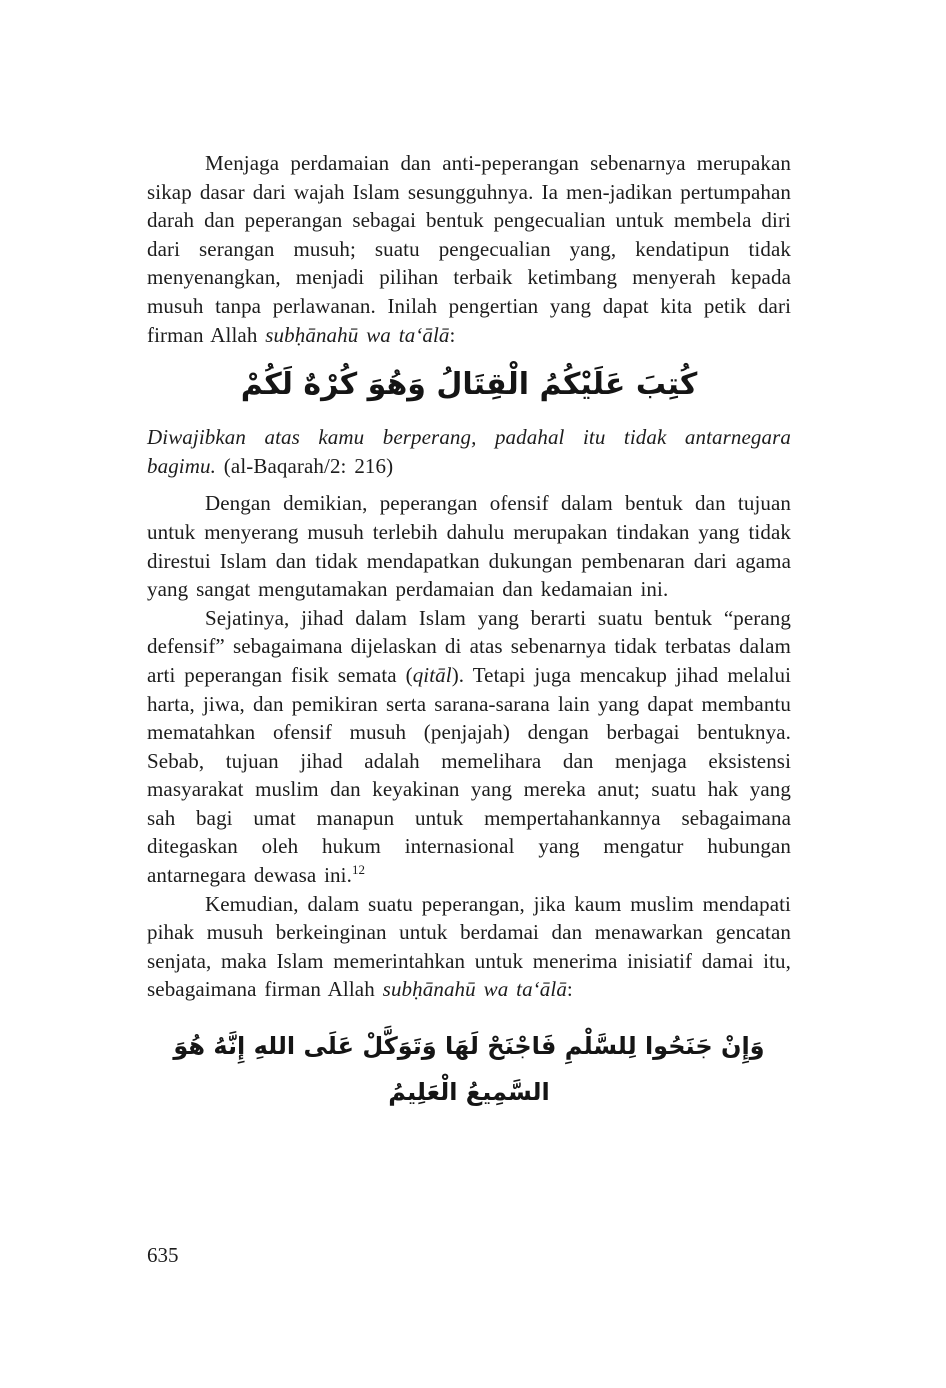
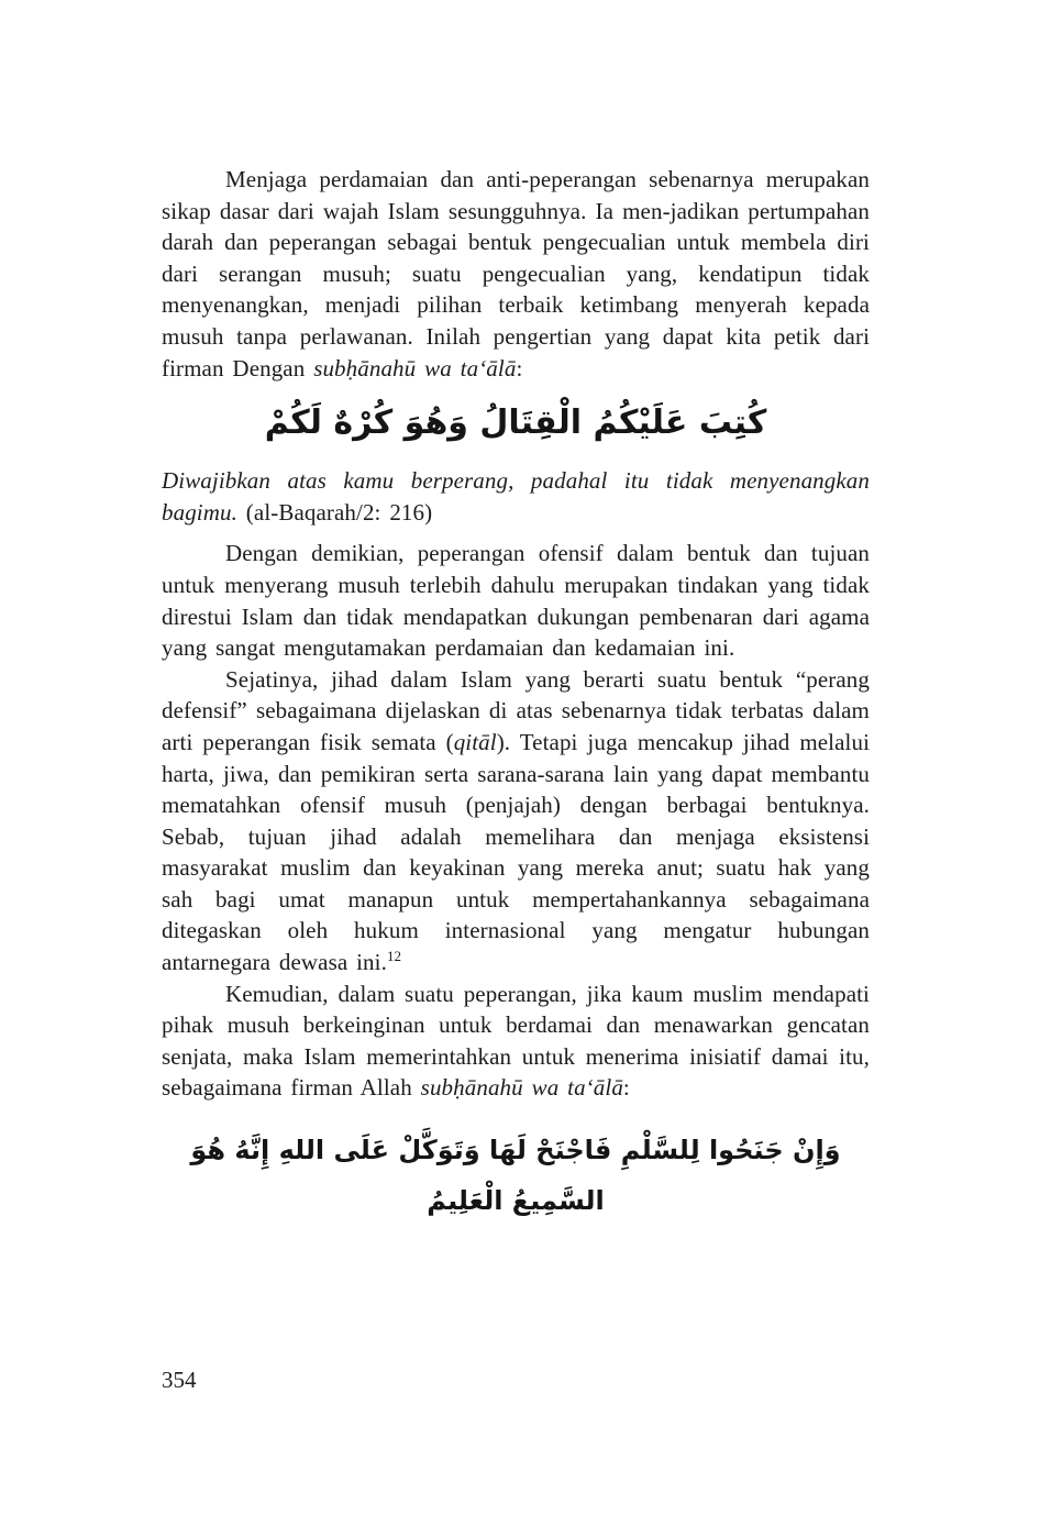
- Menjaga perdamaian dan anti-peperangan sebenarnya merupakan sikap dasar dari wajah Islam sesungguhnya. Ia men-jadikan pertumpahan darah dan peperangan sebagai bentuk pengecualian untuk membela diri dari serangan musuh; suatu pengecualian yang, kendatipun tidak menyenangkan, menjadi pilihan terbaik ketimbang menyerah kepada musuh tanpa perlawanan. Inilah pengertian yang dapat kita petik dari firman Allah subḥānahū wa ta‘ālā:
+ Menjaga perdamaian dan anti-peperangan sebenarnya merupakan sikap dasar dari wajah Islam sesungguhnya. Ia men-jadikan pertumpahan darah dan peperangan sebagai bentuk pengecualian untuk membela diri dari serangan musuh; suatu pengecualian yang, kendatipun tidak menyenangkan, menjadi pilihan terbaik ketimbang menyerah kepada musuh tanpa perlawanan. Inilah pengertian yang dapat kita petik dari firman Dengan subḥānahū wa ta‘ālā:
  كُتِبَ عَلَيْكُمُ الْقِتَالُ وَهُوَ كُرْهٌ لَكُمْ
- Diwajibkan atas kamu berperang, padahal itu tidak antarnegara bagimu. (al-Baqarah/2: 216)
+ Diwajibkan atas kamu berperang, padahal itu tidak menyenangkan bagimu. (al-Baqarah/2: 216)
  Dengan demikian, peperangan ofensif dalam bentuk dan tujuan untuk menyerang musuh terlebih dahulu merupakan tindakan yang tidak direstui Islam dan tidak mendapatkan dukungan pembenaran dari agama yang sangat mengutamakan perdamaian dan kedamaian ini.
  Sejatinya, jihad dalam Islam yang berarti suatu bentuk “perang defensif” sebagaimana dijelaskan di atas sebenarnya tidak terbatas dalam arti peperangan fisik semata (qitāl). Tetapi juga mencakup jihad melalui harta, jiwa, dan pemikiran serta sarana-sarana lain yang dapat membantu mematahkan ofensif musuh (penjajah) dengan berbagai bentuknya. Sebab, tujuan jihad adalah memelihara dan menjaga eksistensi masyarakat muslim dan keyakinan yang mereka anut; suatu hak yang sah bagi umat manapun untuk mempertahankannya sebagaimana ditegaskan oleh hukum internasional yang mengatur hubungan antarnegara dewasa ini.12
  Kemudian, dalam suatu peperangan, jika kaum muslim mendapati pihak musuh berkeinginan untuk berdamai dan menawarkan gencatan senjata, maka Islam memerintahkan untuk menerima inisiatif damai itu, sebagaimana firman Allah subḥānahū wa ta‘ālā:
  وَإِنْ جَنَحُوا لِلسَّلْمِ فَاجْنَحْ لَهَا وَتَوَكَّلْ عَلَى اللهِ إِنَّهُ هُوَ السَّمِيعُ الْعَلِيمُ
- 635
+ 354
